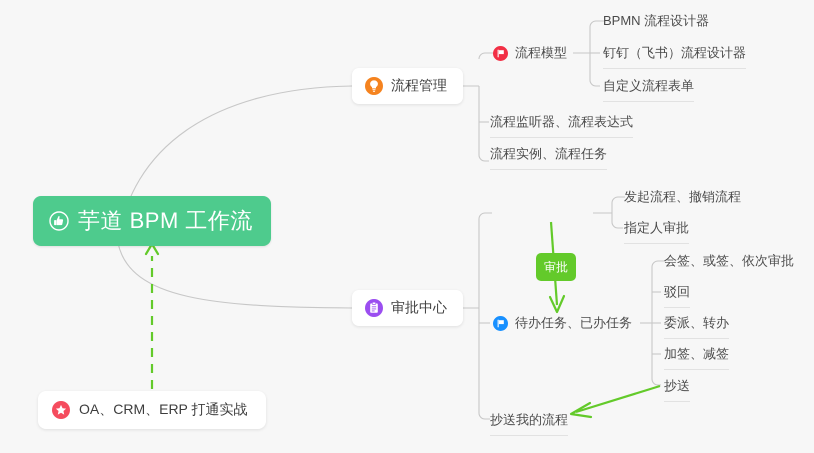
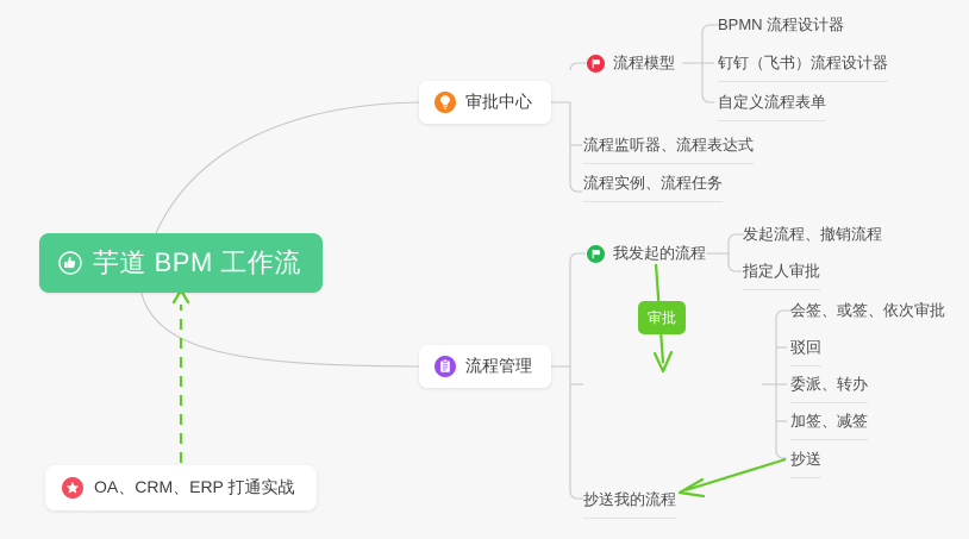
  芋道 BPM 工作流
- 流程管理
+ 审批中心
  流程模型
  BPMN 流程设计器
  钉钉（飞书）流程设计器
  自定义流程表单
  流程监听器、流程表达式
  流程实例、流程任务
- 审批中心
+ 流程管理
+ 我发起的流程
  发起流程、撤销流程
  指定人审批
- 待办任务、已办任务
  会签、或签、依次审批
  驳回
  委派、转办
  加签、减签
  抄送
  抄送我的流程
  审批
  OA、CRM、ERP 打通实战
